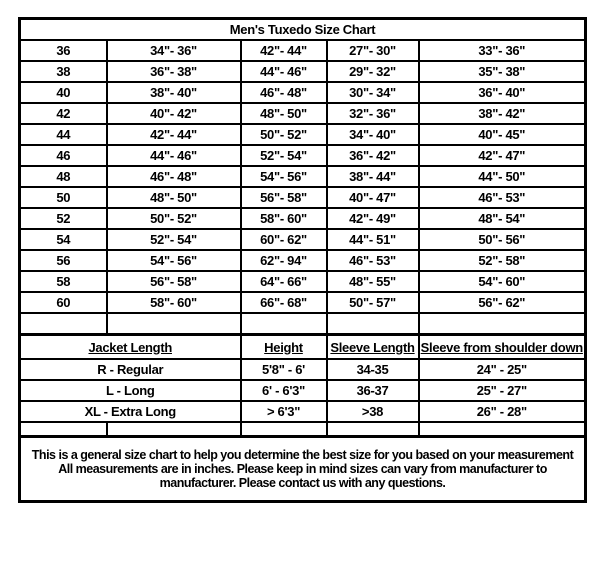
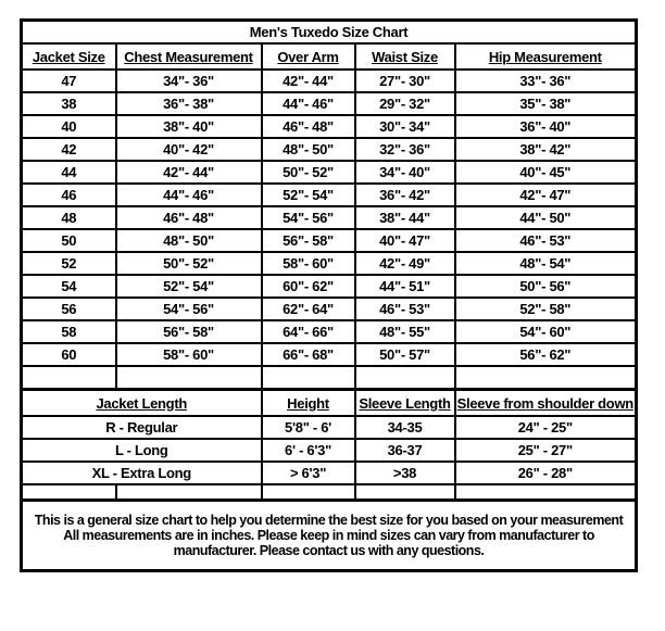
  Men's Tuxedo Size Chart
+ Jacket Size	Chest Measurement	Over Arm	Waist Size	Hip Measurement
- 36	34"- 36"	42"- 44"	27"- 30"	33"- 36"
+ 47	34"- 36"	42"- 44"	27"- 30"	33"- 36"
  38	36"- 38"	44"- 46"	29"- 32"	35"- 38"
  40	38"- 40"	46"- 48"	30"- 34"	36"- 40"
  42	40"- 42"	48"- 50"	32"- 36"	38"- 42"
  44	42"- 44"	50"- 52"	34"- 40"	40"- 45"
  46	44"- 46"	52"- 54"	36"- 42"	42"- 47"
  48	46"- 48"	54"- 56"	38"- 44"	44"- 50"
  50	48"- 50"	56"- 58"	40"- 47"	46"- 53"
  52	50"- 52"	58"- 60"	42"- 49"	48"- 54"
  54	52"- 54"	60"- 62"	44"- 51"	50"- 56"
- 56	54"- 56"	62"- 94"	46"- 53"	52"- 58"
+ 56	54"- 56"	62"- 64"	46"- 53"	52"- 58"
  58	56"- 58"	64"- 66"	48"- 55"	54"- 60"
  60	58"- 60"	66"- 68"	50"- 57"	56"- 62"
  Jacket Length	Height	Sleeve Length	Sleeve from shoulder down
  R - Regular	5'8" - 6'	34-35	24" - 25"
  L - Long	6' - 6'3"	36-37	25" - 27"
  XL - Extra Long	> 6'3"	>38	26" - 28"
  This is a general size chart to help you determine the best size for you based on your measurement All measurements are in inches. Please keep in mind sizes can vary from manufacturer to manufacturer. Please contact us with any questions.
